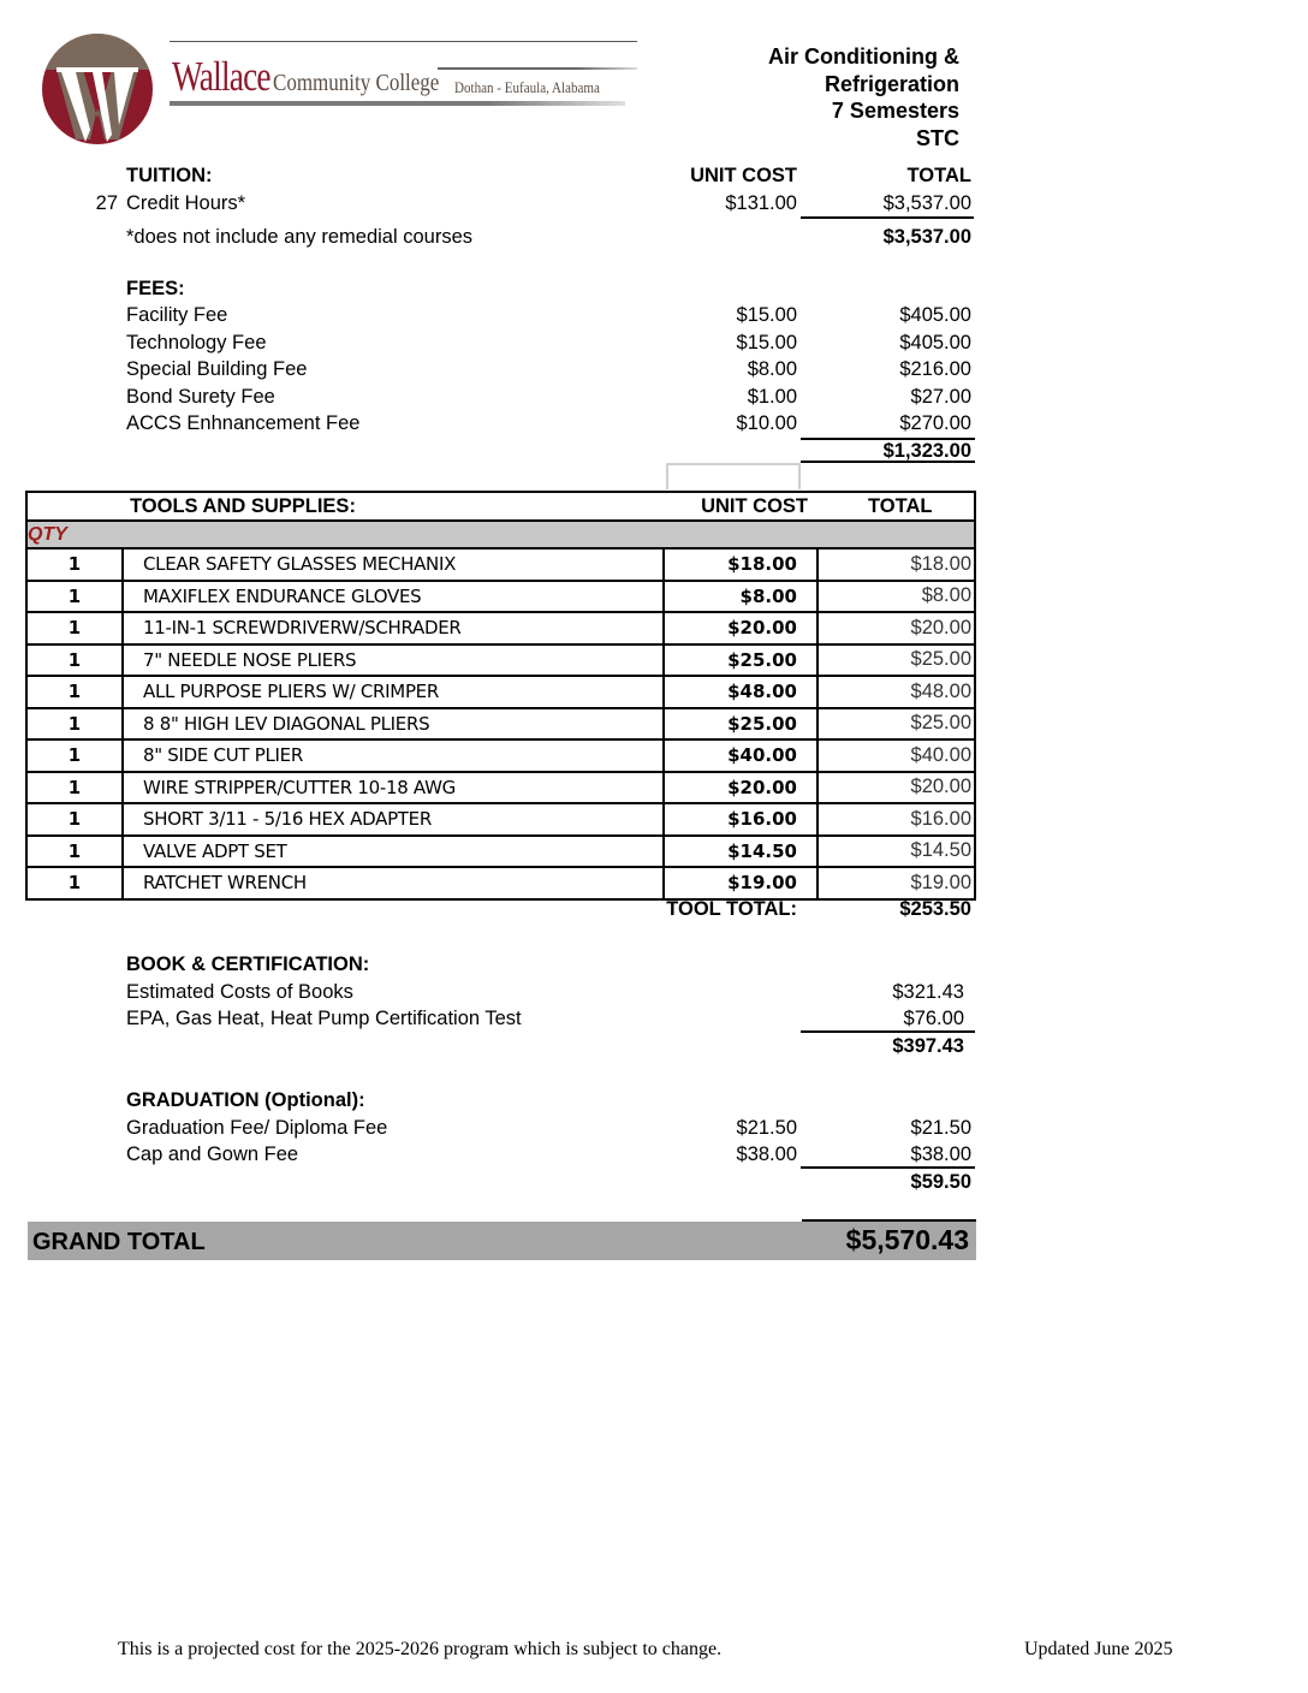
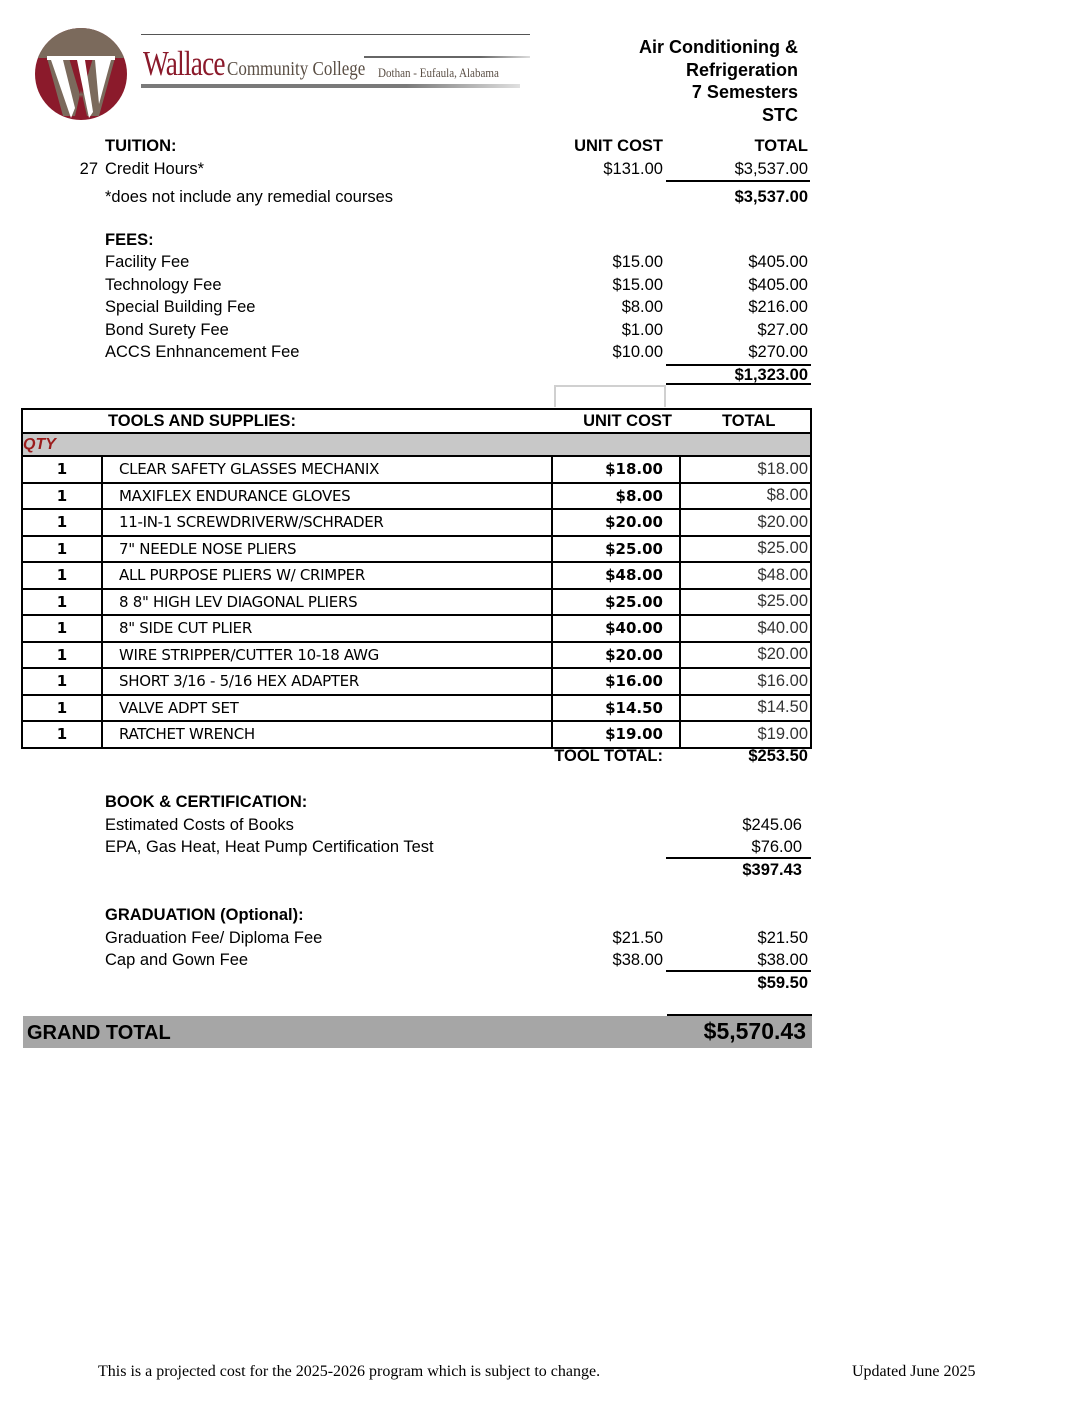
  Wallace
  Community College
  Dothan - Eufaula, Alabama
  Air Conditioning &
  Refrigeration
  7 Semesters
  STC
  TUITION:
  UNIT COST
  TOTAL
  27
  Credit Hours*
  $131.00
  $3,537.00
  *does not include any remedial courses
  $3,537.00
  FEES:
  Facility Fee
  $15.00
  $405.00
  Technology Fee
  $15.00
  $405.00
  Special Building Fee
  $8.00
  $216.00
  Bond Surety Fee
  $1.00
  $27.00
  ACCS Enhnancement Fee
  $10.00
  $270.00
  $1,323.00
  	TOOLS AND SUPPLIES:	UNIT COST	TOTAL
  QTY
  1	CLEAR SAFETY GLASSES MECHANIX	$18.00	$18.00
  1	MAXIFLEX ENDURANCE GLOVES	$8.00	$8.00
  1	11-IN-1 SCREWDRIVERW/SCHRADER	$20.00	$20.00
  1	7" NEEDLE NOSE PLIERS	$25.00	$25.00
  1	ALL PURPOSE PLIERS W/ CRIMPER	$48.00	$48.00
  1	8 8" HIGH LEV DIAGONAL PLIERS	$25.00	$25.00
  1	8" SIDE CUT PLIER	$40.00	$40.00
  1	WIRE STRIPPER/CUTTER 10-18 AWG	$20.00	$20.00
- 1	SHORT 3/11 - 5/16 HEX ADAPTER	$16.00	$16.00
+ 1	SHORT 3/16 - 5/16 HEX ADAPTER	$16.00	$16.00
  1	VALVE ADPT SET	$14.50	$14.50
  1	RATCHET WRENCH	$19.00	$19.00
  TOOL TOTAL:
  $253.50
  BOOK & CERTIFICATION:
  Estimated Costs of Books
- $321.43
+ $245.06
  EPA, Gas Heat, Heat Pump Certification Test
  $76.00
  $397.43
  GRADUATION (Optional):
  Graduation Fee/ Diploma Fee
  $21.50
  $21.50
  Cap and Gown Fee
  $38.00
  $38.00
  $59.50
  GRAND TOTAL
  $5,570.43
  This is a projected cost for the 2025-2026 program which is subject to change.
  Updated June 2025
